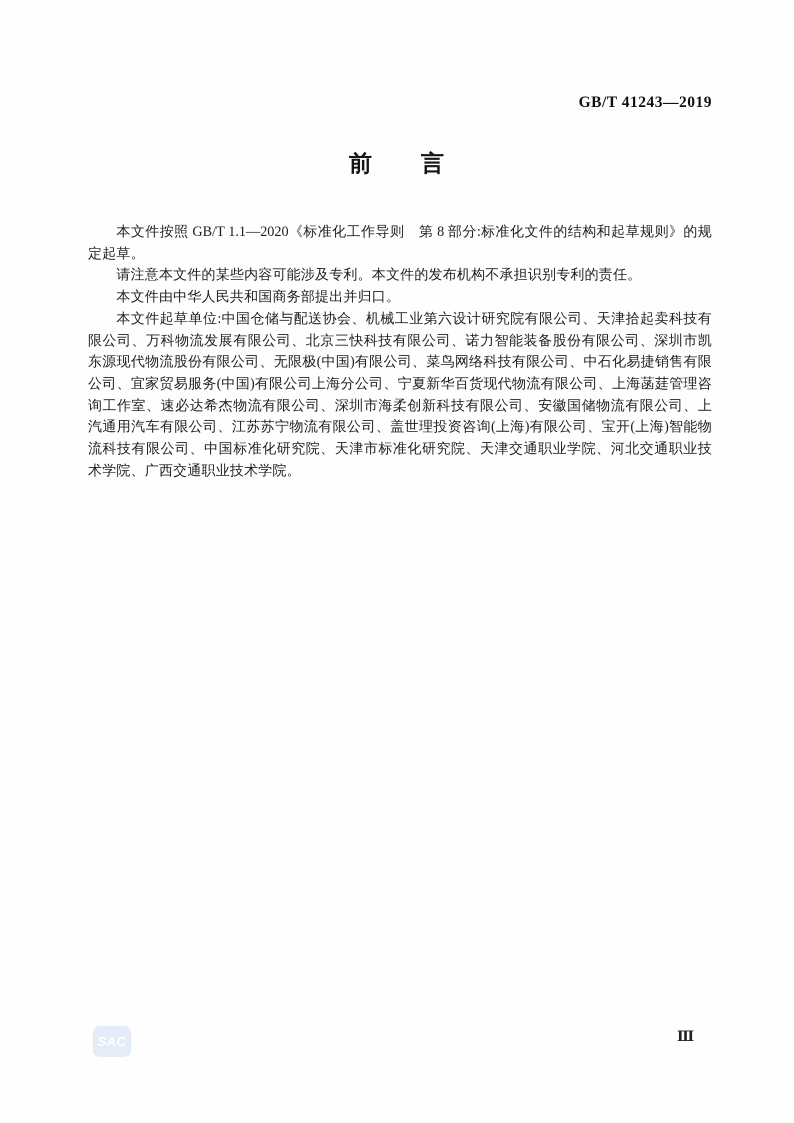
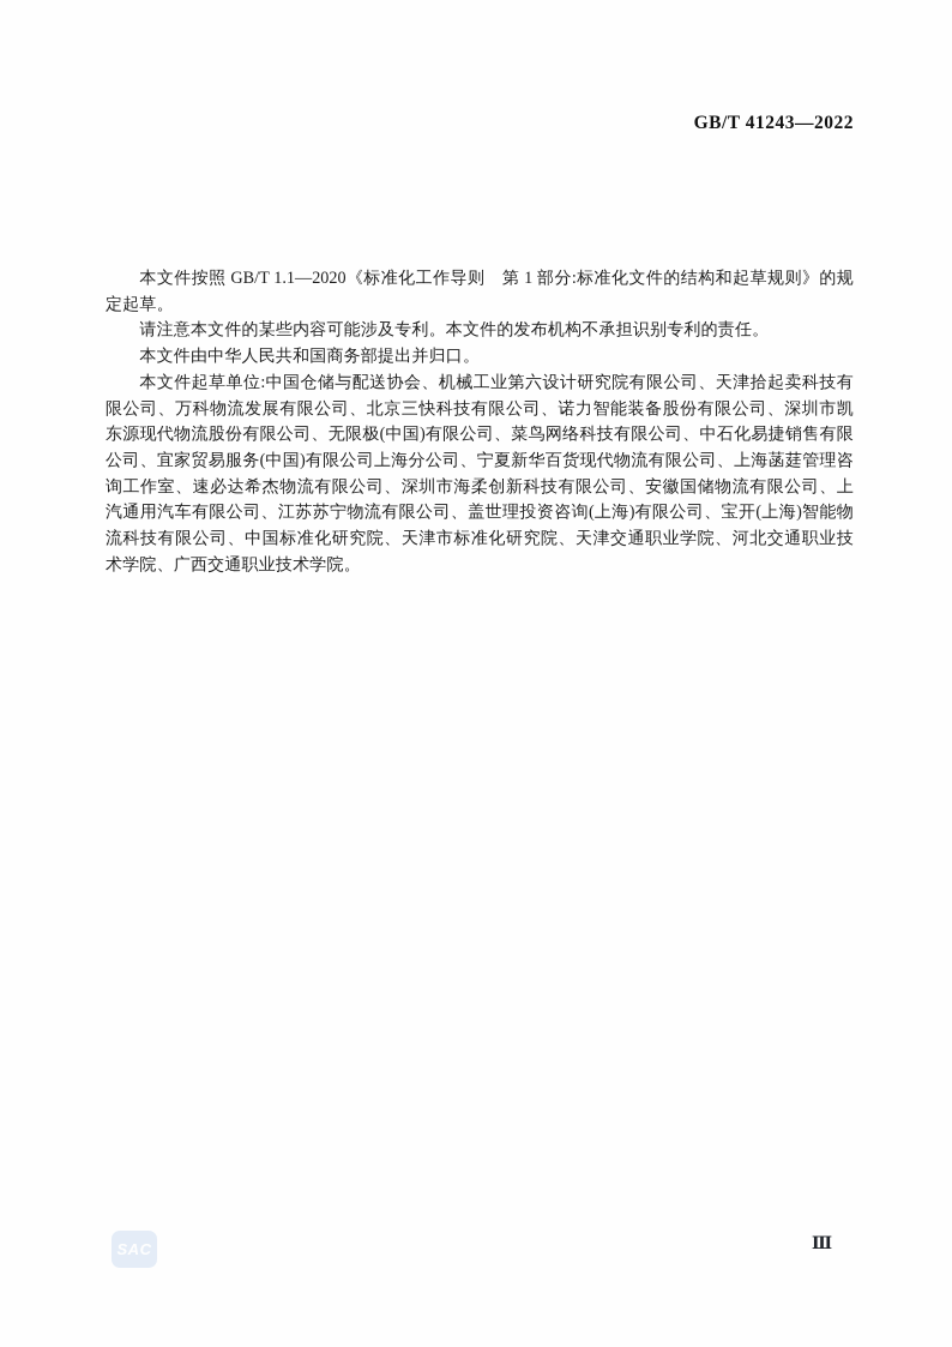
- GB/T 41243—2019
+ GB/T 41243—2022
- 前 言
- 本文件按照 GB/T 1.1—2020《标准化工作导则 第 8 部分:标准化文件的结构和起草规则》的规定起草。
+ 本文件按照 GB/T 1.1—2020《标准化工作导则 第 1 部分:标准化文件的结构和起草规则》的规定起草。
  请注意本文件的某些内容可能涉及专利。本文件的发布机构不承担识别专利的责任。
  本文件由中华人民共和国商务部提出并归口。
  本文件起草单位:中国仓储与配送协会、机械工业第六设计研究院有限公司、天津拾起卖科技有限公司、万科物流发展有限公司、北京三快科技有限公司、诺力智能装备股份有限公司、深圳市凯东源现代物流股份有限公司、无限极(中国)有限公司、菜鸟网络科技有限公司、中石化易捷销售有限公司、宜家贸易服务(中国)有限公司上海分公司、宁夏新华百货现代物流有限公司、上海菡莛管理咨询工作室、速必达希杰物流有限公司、深圳市海柔创新科技有限公司、安徽国储物流有限公司、上汽通用汽车有限公司、江苏苏宁物流有限公司、盖世理投资咨询(上海)有限公司、宝开(上海)智能物流科技有限公司、中国标准化研究院、天津市标准化研究院、天津交通职业学院、河北交通职业技术学院、广西交通职业技术学院。
  SAC
  Ⅲ
